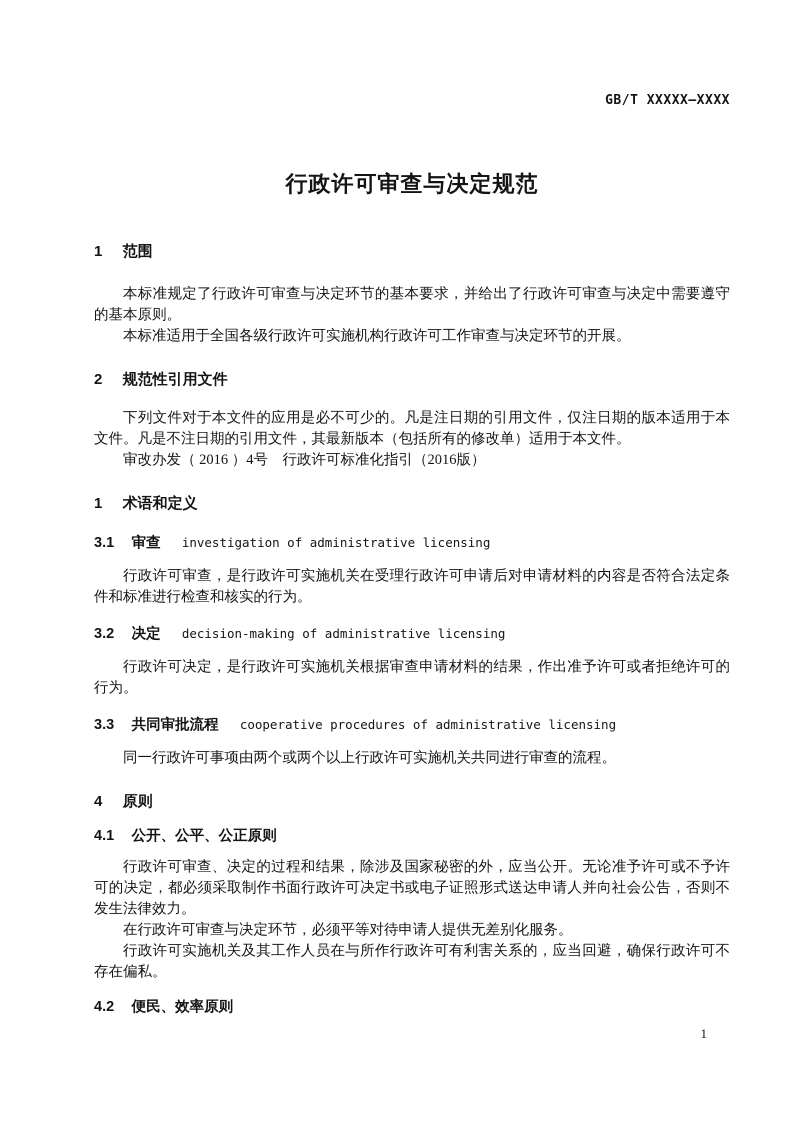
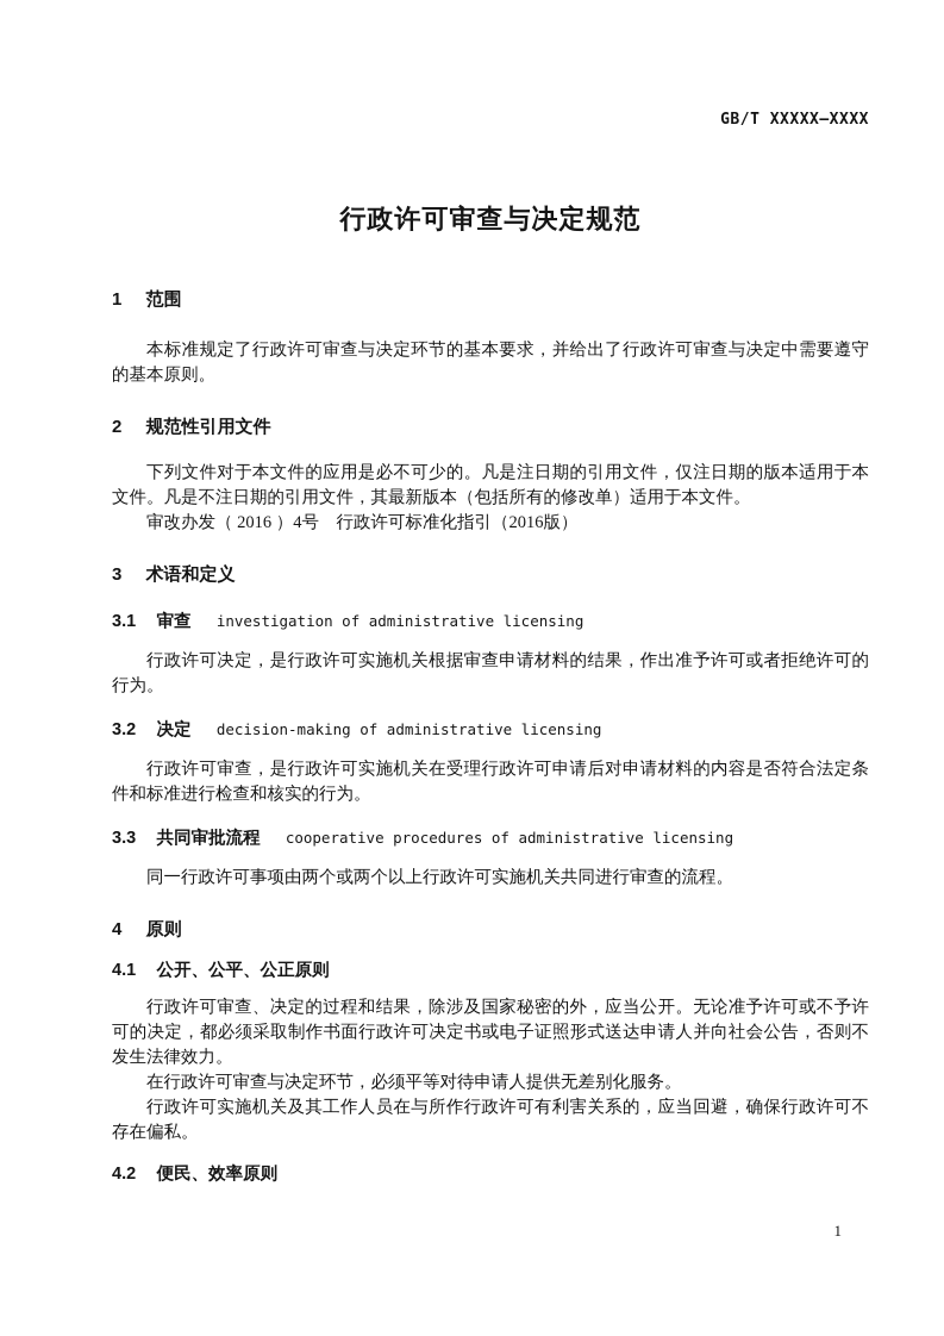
  GB/T XXXXX—XXXX
  行政许可审查与决定规范
  1 范围
  本标准规定了行政许可审查与决定环节的基本要求，并给出了行政许可审查与决定中需要遵守的基本原则。
- 本标准适用于全国各级行政许可实施机构行政许可工作审查与决定环节的开展。
  2 规范性引用文件
  下列文件对于本文件的应用是必不可少的。凡是注日期的引用文件，仅注日期的版本适用于本文件。凡是不注日期的引用文件，其最新版本（包括所有的修改单）适用于本文件。
  审改办发（ 2016 ）4号 行政许可标准化指引（2016版）
- 1 术语和定义
+ 3 术语和定义
  3.1 审查 investigation of administrative licensing
- 行政许可审查，是行政许可实施机关在受理行政许可申请后对申请材料的内容是否符合法定条件和标准进行检查和核实的行为。
+ 行政许可决定，是行政许可实施机关根据审查申请材料的结果，作出准予许可或者拒绝许可的行为。
  3.2 决定 decision-making of administrative licensing
- 行政许可决定，是行政许可实施机关根据审查申请材料的结果，作出准予许可或者拒绝许可的行为。
+ 行政许可审查，是行政许可实施机关在受理行政许可申请后对申请材料的内容是否符合法定条件和标准进行检查和核实的行为。
  3.3 共同审批流程 cooperative procedures of administrative licensing
  同一行政许可事项由两个或两个以上行政许可实施机关共同进行审查的流程。
  4 原则
  4.1 公开、公平、公正原则
  行政许可审查、决定的过程和结果，除涉及国家秘密的外，应当公开。无论准予许可或不予许可的决定，都必须采取制作书面行政许可决定书或电子证照形式送达申请人并向社会公告，否则不发生法律效力。
  在行政许可审查与决定环节，必须平等对待申请人提供无差别化服务。
  行政许可实施机关及其工作人员在与所作行政许可有利害关系的，应当回避，确保行政许可不存在偏私。
  4.2 便民、效率原则
  1
